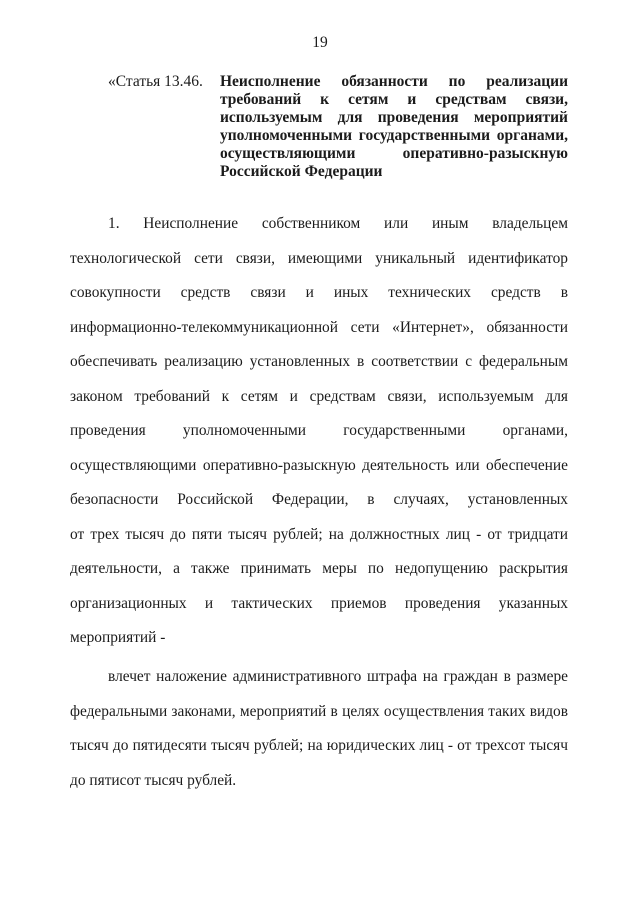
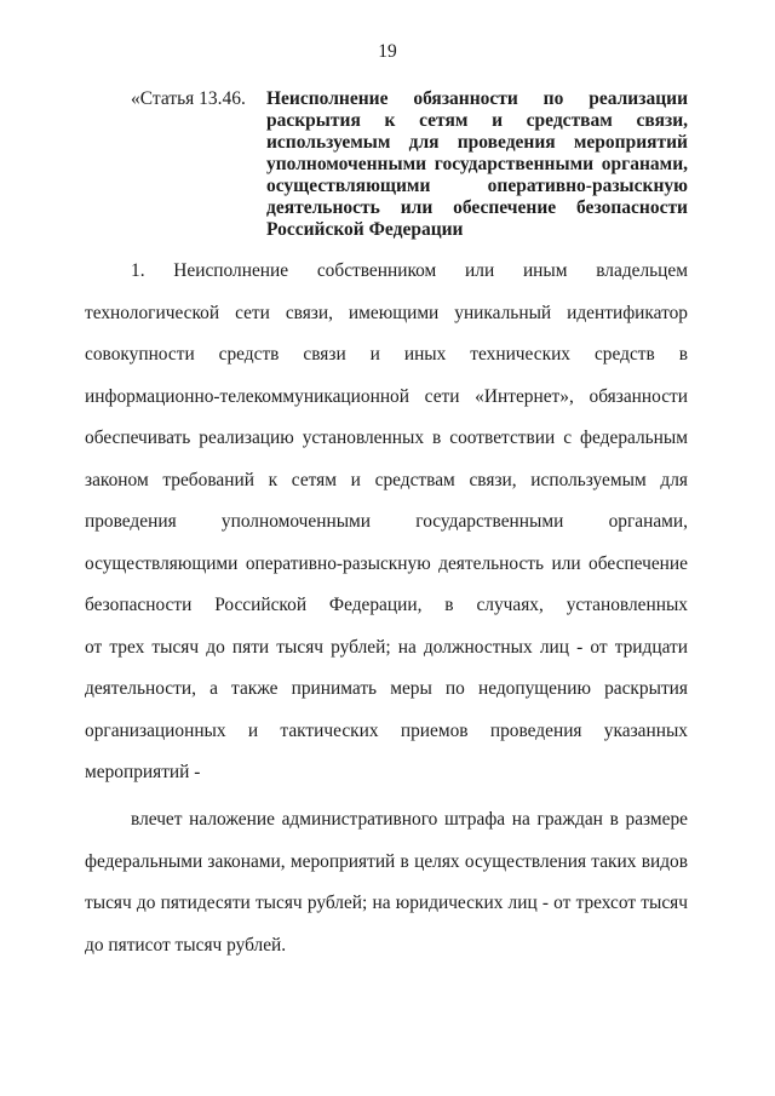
  19
  «Статья 13.46.
  Неисполнение обязанности по реализации
- требований к сетям и средствам связи,
+ раскрытия к сетям и средствам связи,
  используемым для проведения мероприятий
  уполномоченными государственными органами,
  осуществляющими оперативно-разыскную
+ деятельность или обеспечение безопасности
  Российской Федерации
  1. Неисполнение собственником или иным владельцем
  технологической сети связи, имеющими уникальный идентификатор
  совокупности средств связи и иных технических средств в
  информационно-телекоммуникационной сети «Интернет», обязанности
  обеспечивать реализацию установленных в соответствии с федеральным
  законом требований к сетям и средствам связи, используемым для
  проведения уполномоченными государственными органами,
  осуществляющими оперативно-разыскную деятельность или обеспечение
  безопасности Российской Федерации, в случаях, установленных
  от трех тысяч до пяти тысяч рублей; на должностных лиц - от тридцати
  деятельности, а также принимать меры по недопущению раскрытия
  организационных и тактических приемов проведения указанных
  мероприятий -
  влечет наложение административного штрафа на граждан в размере
  федеральными законами, мероприятий в целях осуществления таких видов
  тысяч до пятидесяти тысяч рублей; на юридических лиц - от трехсот тысяч
  до пятисот тысяч рублей.
